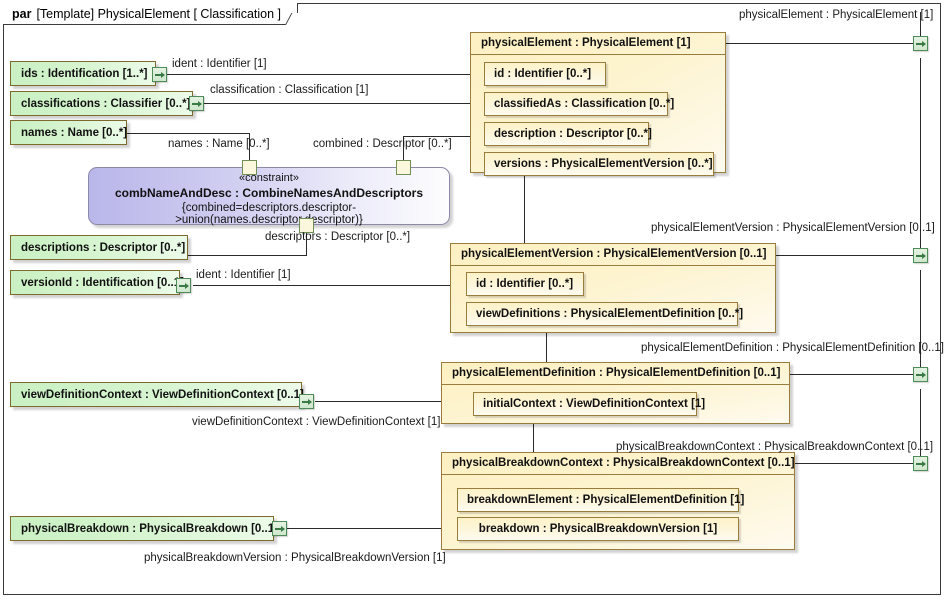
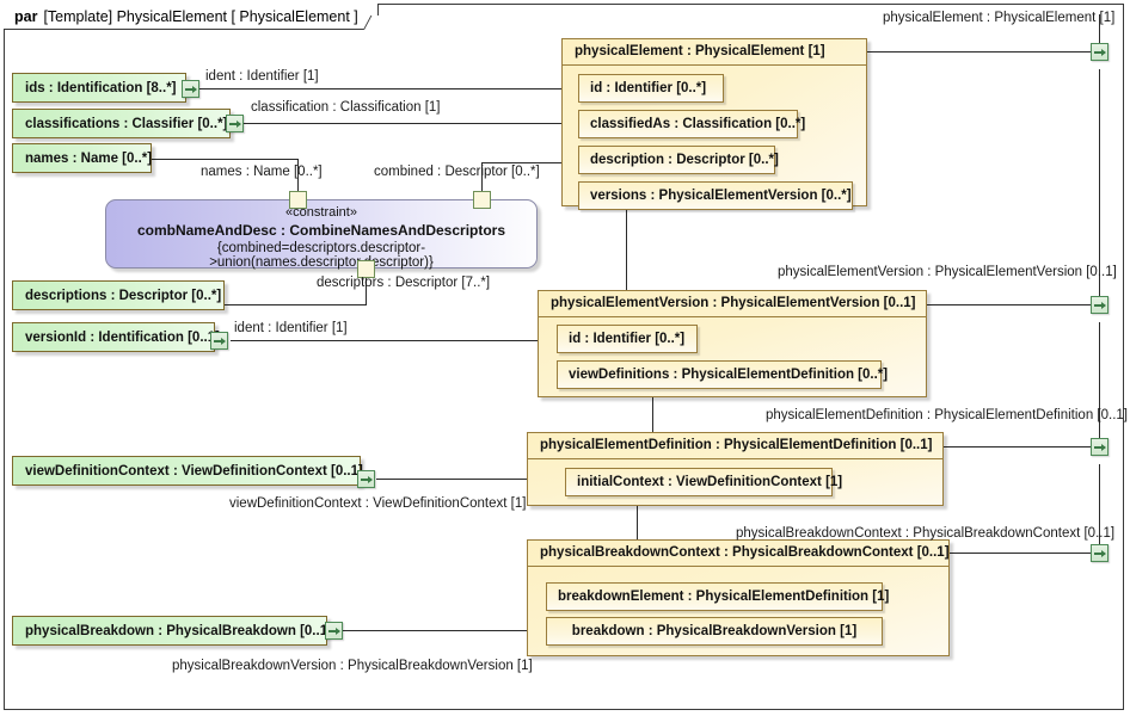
  par
- [Template] PhysicalElement [ Classification ]
+ [Template] PhysicalElement [ PhysicalElement ]
  physicalElement : PhysicalElement [1]
  id : Identifier [0..*]
  classifiedAs : Classification [0..*]
  description : Descriptor [0..*]
  versions : PhysicalElementVersion [0..*]
  physicalElementVersion : PhysicalElementVersion [0..1]
  id : Identifier [0..*]
  viewDefinitions : PhysicalElementDefinition [0..*]
  physicalElementDefinition : PhysicalElementDefinition [0..1]
  initialContext : ViewDefinitionContext [1]
  physicalBreakdownContext : PhysicalBreakdownContext [0..1]
  breakdownElement : PhysicalElementDefinition [1]
  breakdown : PhysicalBreakdownVersion [1]
  «constraint»
  combNameAndDesc : CombineNamesAndDescriptors
  {combined=descriptors.descriptor->union(names.descriptoescriptor)}
- ids : Identification [1..*]
+ ids : Identification [8..*]
  classifications : Classifier [0..*
  names : Name [0..*]
  descriptions : Descriptor [0..*]
  versionId : Identification [0..
  viewDefinitionContext : ViewDefinitionContext [0..1
  physicalBreakdown : PhysicalBreakdown [0..1
  ident : Identifier [1]
  classification : Classification [1]
  names : Name [0..*]
  combined : Descriptor [0..*]
- descriptors : Descriptor [0..*]
+ descriptors : Descriptor [7..*]
  ident : Identifier [1]
  viewDefinitionContext : ViewDefinitionContext [1]
  physicalBreakdownVersion : PhysicalBreakdownVersion [1]
  physicalElement : PhysicalElement [1]
  physicalElementVersion : PhysicalElementVersion [0..1]
  physicalElementDefinition : PhysicalElementDefinition [0..1]
  physicalBreakdownContext : PhysicalBreakdownContext [0..1]
